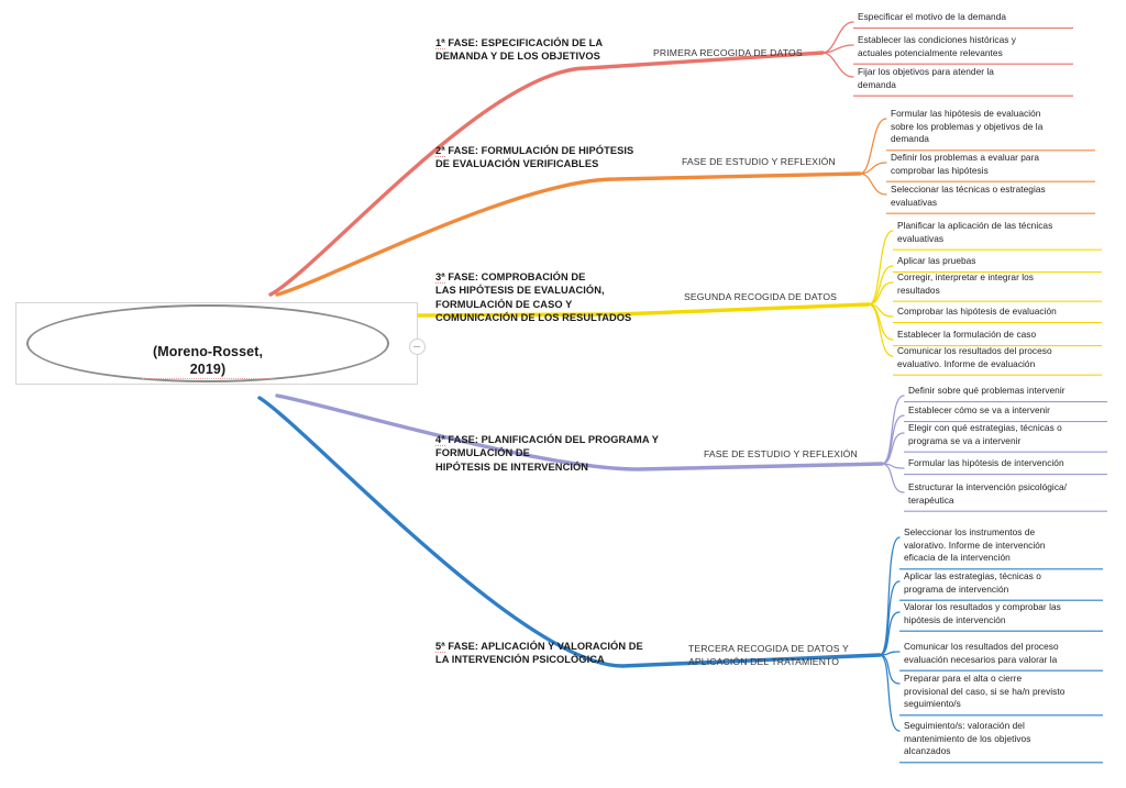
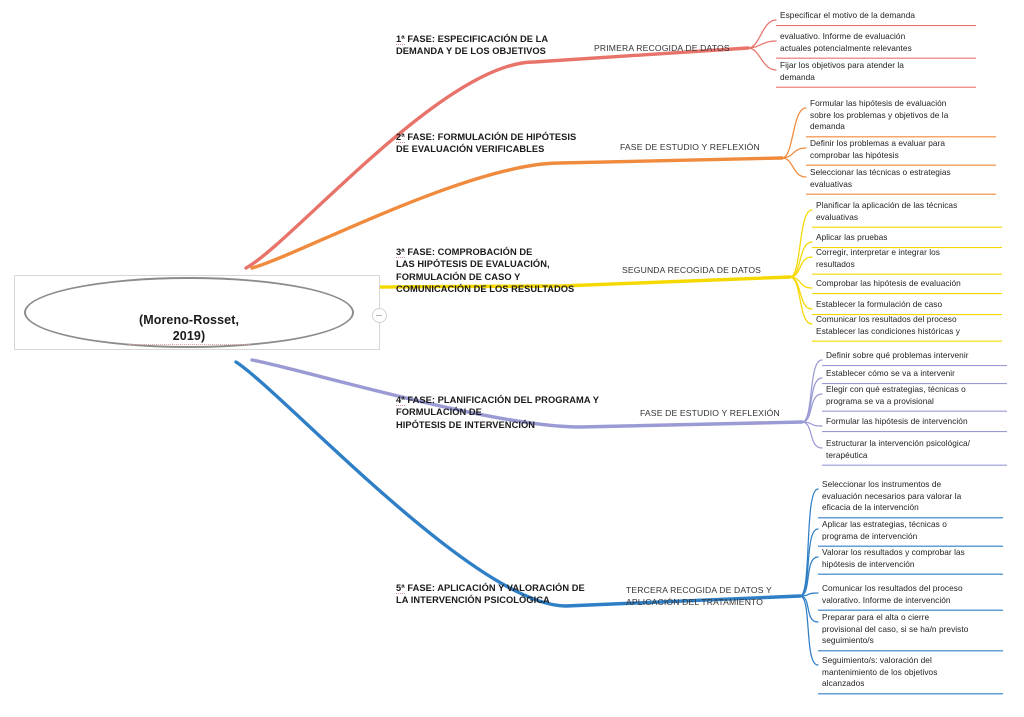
  (Moreno-Rosset, 2019)
  Especificar el motivo de la demanda
- Establecer las condiciones históricas y
+ evaluativo. Informe de evaluación
  actuales potencialmente relevantes
  Fijar los objetivos para atender la
  demanda
  1ª FASE: ESPECIFICACIÓN DE LA
  DEMANDA Y DE LOS OBJETIVOS
  PRIMERA RECOGIDA DE DATOS
  Formular las hipótesis de evaluación
  sobre los problemas y objetivos de la
  demanda
  Definir los problemas a evaluar para
  comprobar las hipótesis
  Seleccionar las técnicas o estrategias
  evaluativas
  2ª FASE: FORMULACIÓN DE HIPÓTESIS
  DE EVALUACIÓN VERIFICABLES
  FASE DE ESTUDIO Y REFLEXIÓN
  Planificar la aplicación de las técnicas
  evaluativas
  Aplicar las pruebas
  Corregir, interpretar e integrar los
  resultados
  Comprobar las hipótesis de evaluación
  Establecer la formulación de caso
  Comunicar los resultados del proceso
- evaluativo. Informe de evaluación
+ Establecer las condiciones históricas y
  3ª FASE: COMPROBACIÓN DE
  LAS HIPÓTESIS DE EVALUACIÓN,
  FORMULACIÓN DE CASO Y
  COMUNICACIÓN DE LOS RESULTADOS
  SEGUNDA RECOGIDA DE DATOS
  Definir sobre qué problemas intervenir
  Establecer cómo se va a intervenir
  Elegir con qué estrategias, técnicas o
- programa se va a intervenir
+ programa se va a provisional
  Formular las hipótesis de intervención
  Estructurar la intervención psicológica/
  terapéutica
  4ª FASE: PLANIFICACIÓN DEL PROGRAMA Y
  FORMULACIÓN DE
  HIPÓTESIS DE INTERVENCIÓN
  FASE DE ESTUDIO Y REFLEXIÓN
  Seleccionar los instrumentos de
- valorativo. Informe de intervención
+ evaluación necesarios para valorar la
  eficacia de la intervención
  Aplicar las estrategias, técnicas o
  programa de intervención
  Valorar los resultados y comprobar las
  hipótesis de intervención
  Comunicar los resultados del proceso
- evaluación necesarios para valorar la
+ valorativo. Informe de intervención
  Preparar para el alta o cierre
  provisional del caso, si se ha/n previsto
  seguimiento/s
  Seguimiento/s: valoración del
  mantenimiento de los objetivos
  alcanzados
  5ª FASE: APLICACIÓN Y VALORACIÓN DE
  LA INTERVENCIÓN PSICOLÓGICA
  TERCERA RECOGIDA DE DATOS Y
  APLICACIÓN DEL TRATAMIENTO
